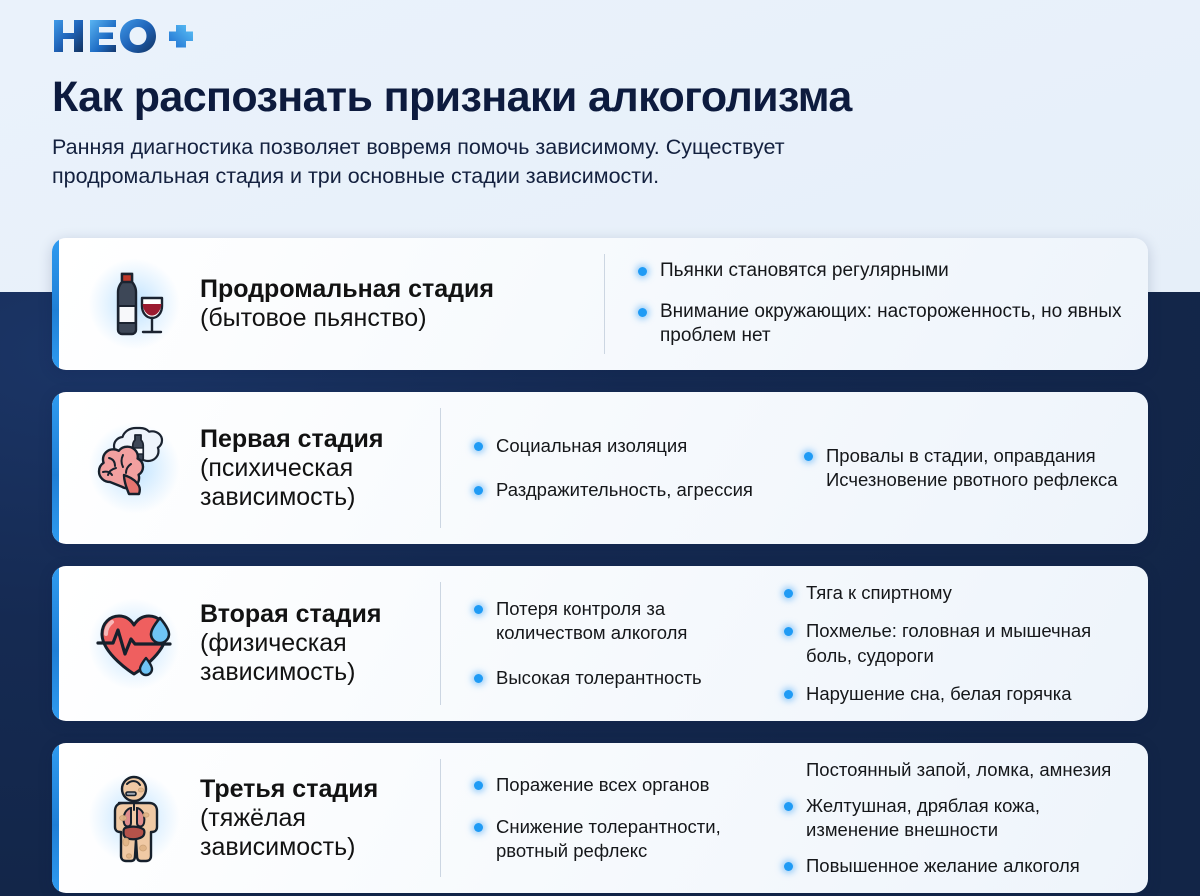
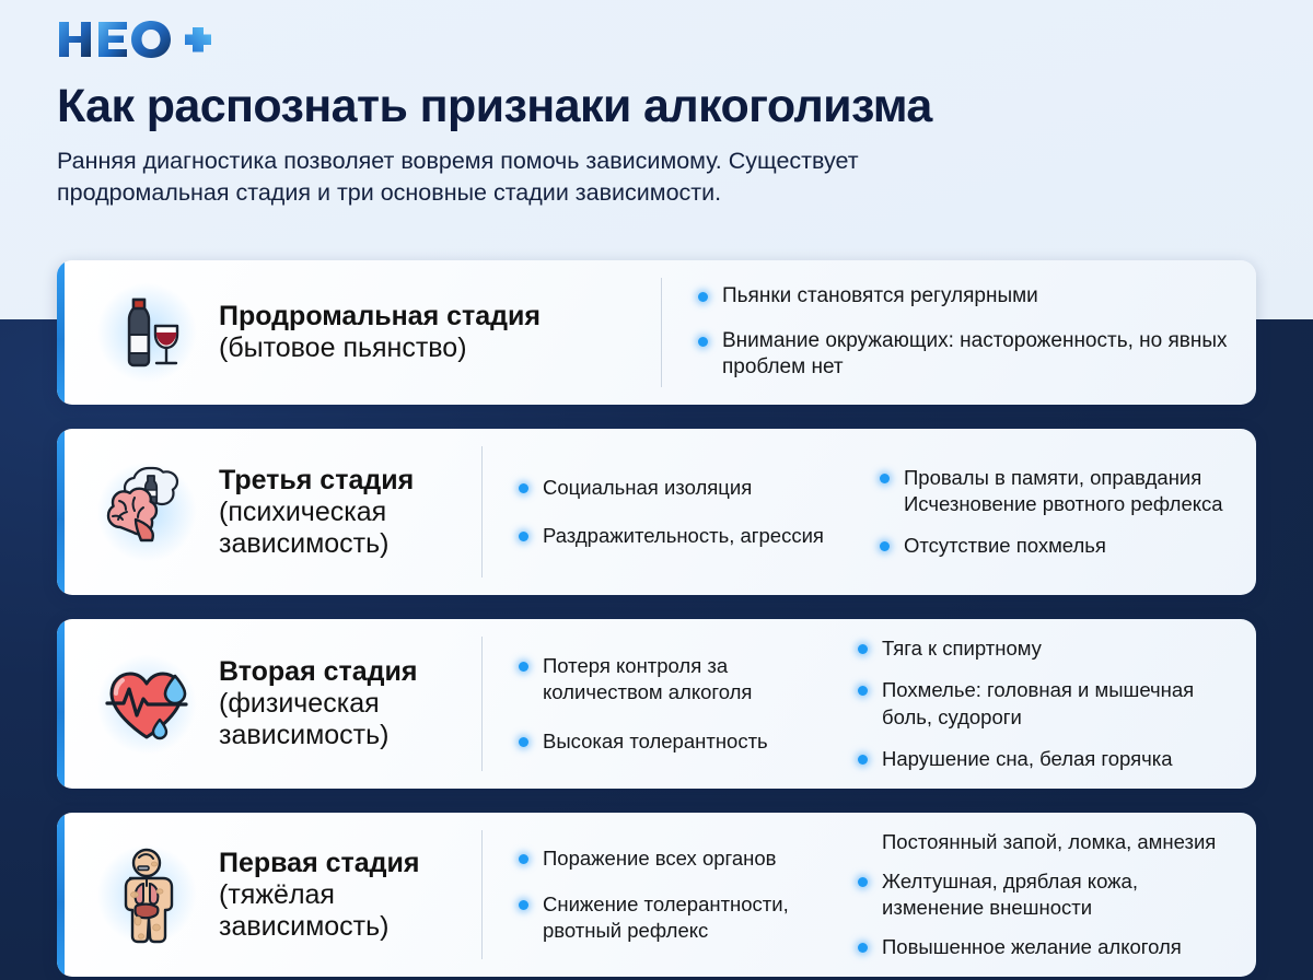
  Как распознать признаки алкоголизма
  Ранняя диагностика позволяет вовремя помочь зависимому. Существует
  продромальная стадия и три основные стадии зависимости.
  Продромальная стадия
  (бытовое пьянство)
  Пьянки становятся регулярными
  Внимание окружающих: настороженность, но явных проблем нет
- Первая стадия
+ Третья стадия
  (психическая зависимость)
  Социальная изоляция
  Раздражительность, агрессия
- Провалы в стадии, оправдания Исчезновение рвотного рефлекса
+ Провалы в памяти, оправдания Исчезновение рвотного рефлекса
+ Отсутствие похмелья
  Вторая стадия
  (физическая зависимость)
  Потеря контроля за количеством алкоголя
  Высокая толерантность
  Тяга к спиртному
  Похмелье: головная и мышечная боль, судороги
  Нарушение сна, белая горячка
- Третья стадия
+ Первая стадия
  (тяжёлая зависимость)
  Поражение всех органов
  Снижение толерантности, рвотный рефлекс
  Постоянный запой, ломка, амнезия
  Желтушная, дряблая кожа, изменение внешности
  Повышенное желание алкоголя
